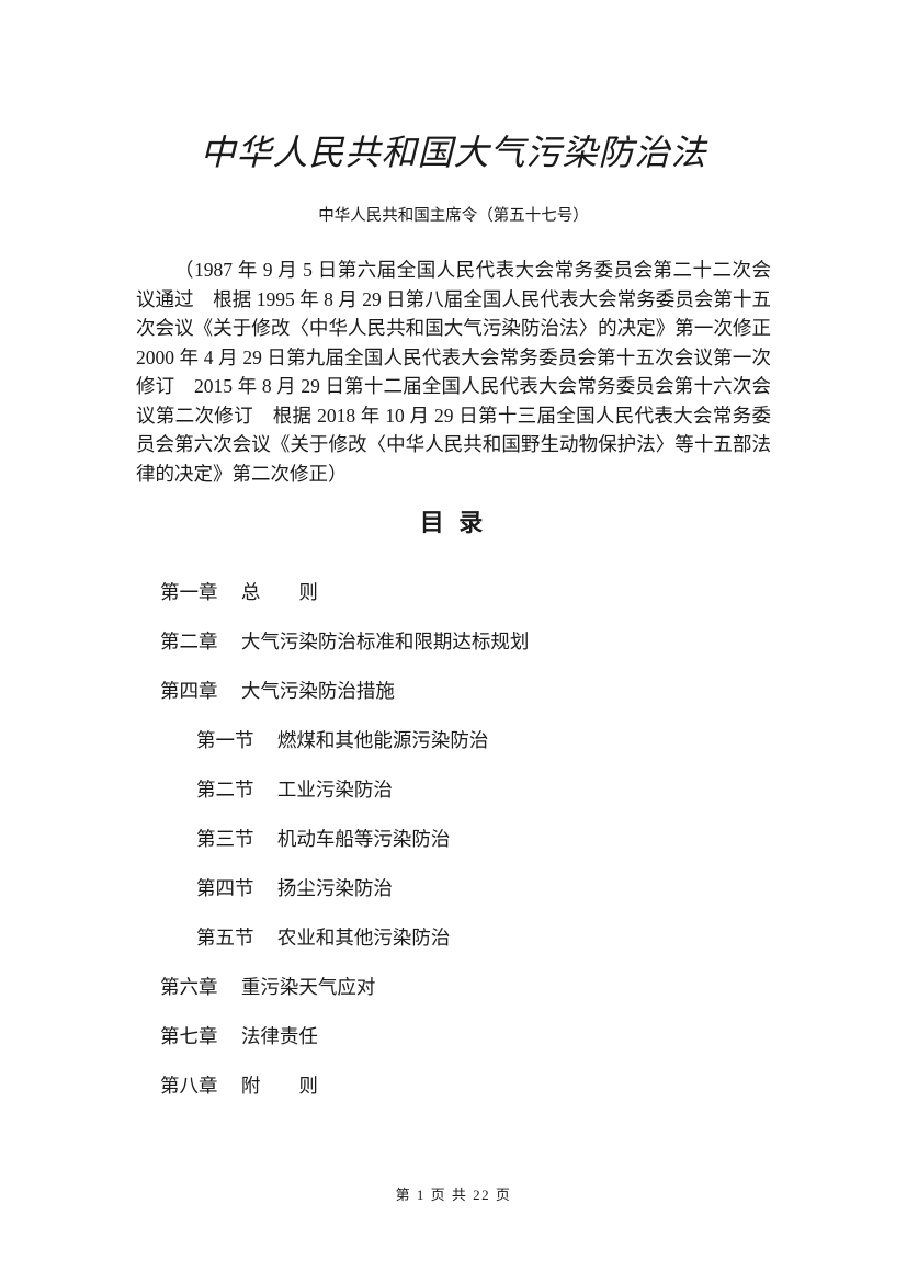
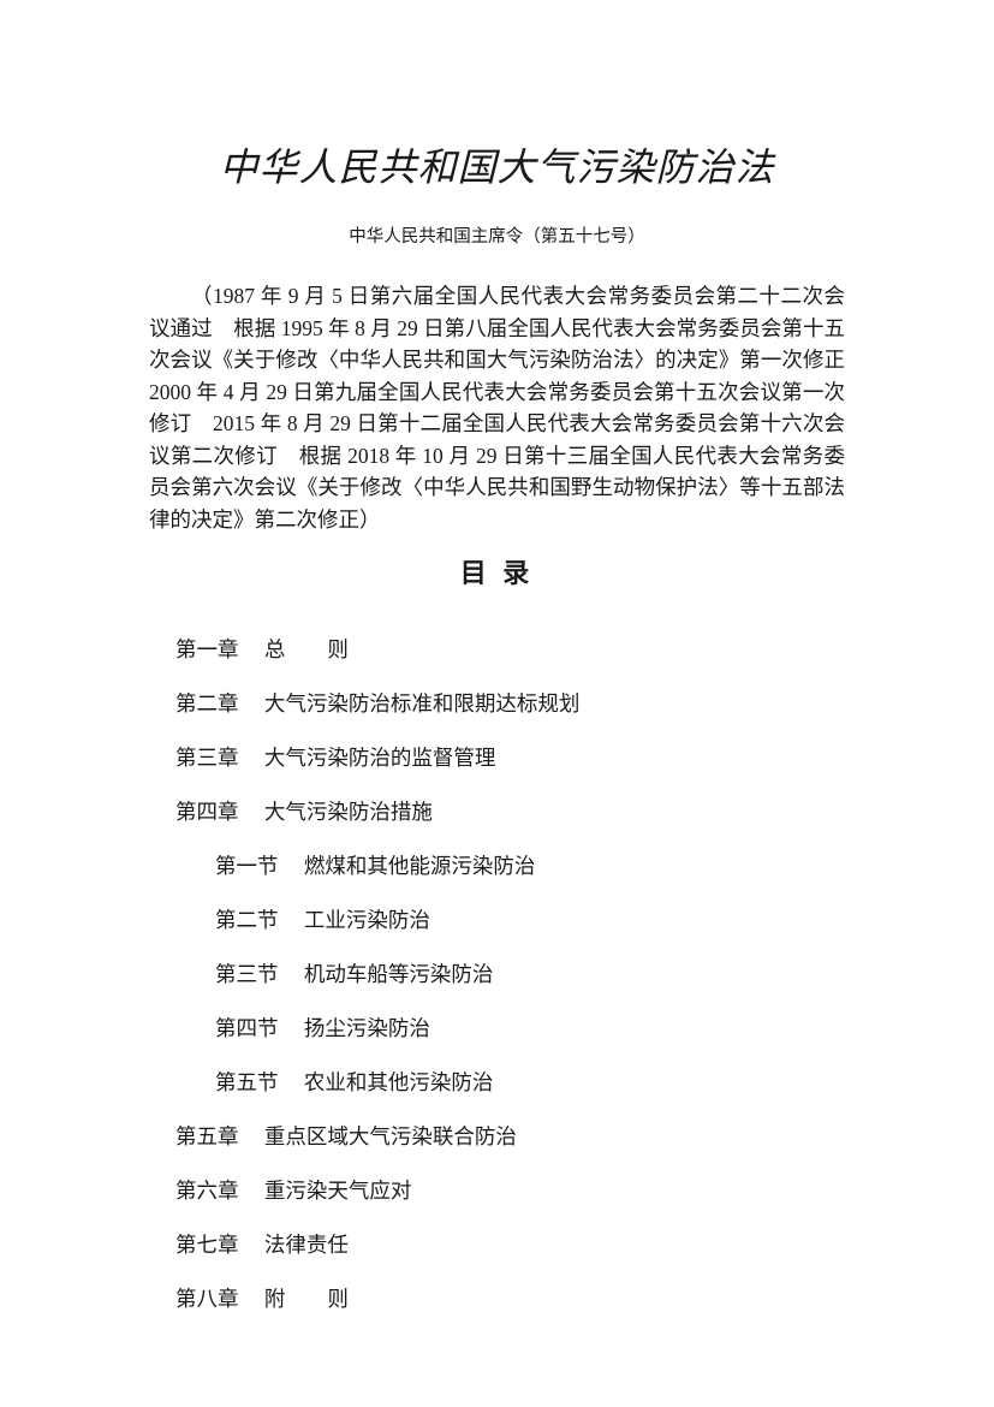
  中华人民共和国大气污染防治法
  中华人民共和国主席令（第五十七号）
  （1987 年 9 月 5 日第六届全国人民代表大会常务委员会第二十二次会议通过 根据 1995 年 8 月 29 日第八届全国人民代表大会常务委员会第十五次会议《关于修改〈中华人民共和国大气污染防治法〉的决定》第一次修正 2000 年 4 月 29 日第九届全国人民代表大会常务委员会第十五次会议第一次修订 2015 年 8 月 29 日第十二届全国人民代表大会常务委员会第十六次会议第二次修订 根据 2018 年 10 月 29 日第十三届全国人民代表大会常务委员会第六次会议《关于修改〈中华人民共和国野生动物保护法〉等十五部法律的决定》第二次修正）
  目 录
  第一章 总 则
  第二章 大气污染防治标准和限期达标规划
+ 第三章 大气污染防治的监督管理
  第四章 大气污染防治措施
  第一节 燃煤和其他能源污染防治
  第二节 工业污染防治
  第三节 机动车船等污染防治
  第四节 扬尘污染防治
  第五节 农业和其他污染防治
+ 第五章 重点区域大气污染联合防治
  第六章 重污染天气应对
  第七章 法律责任
  第八章 附 则
- 第 1 页 共 22 页
